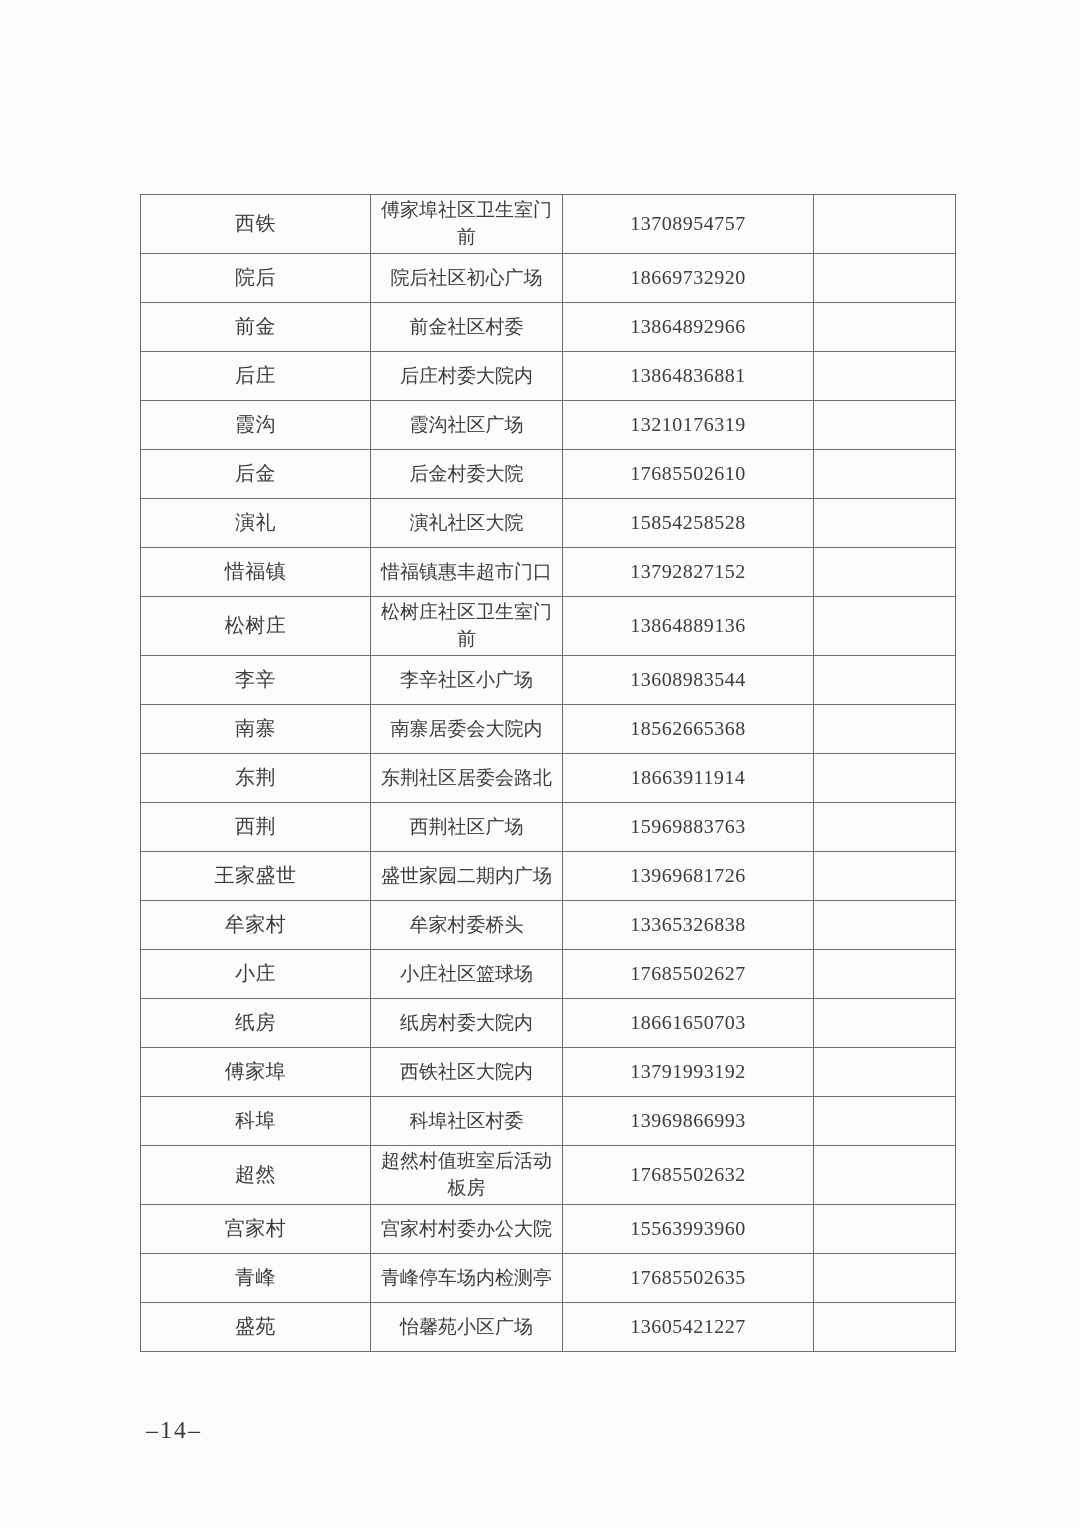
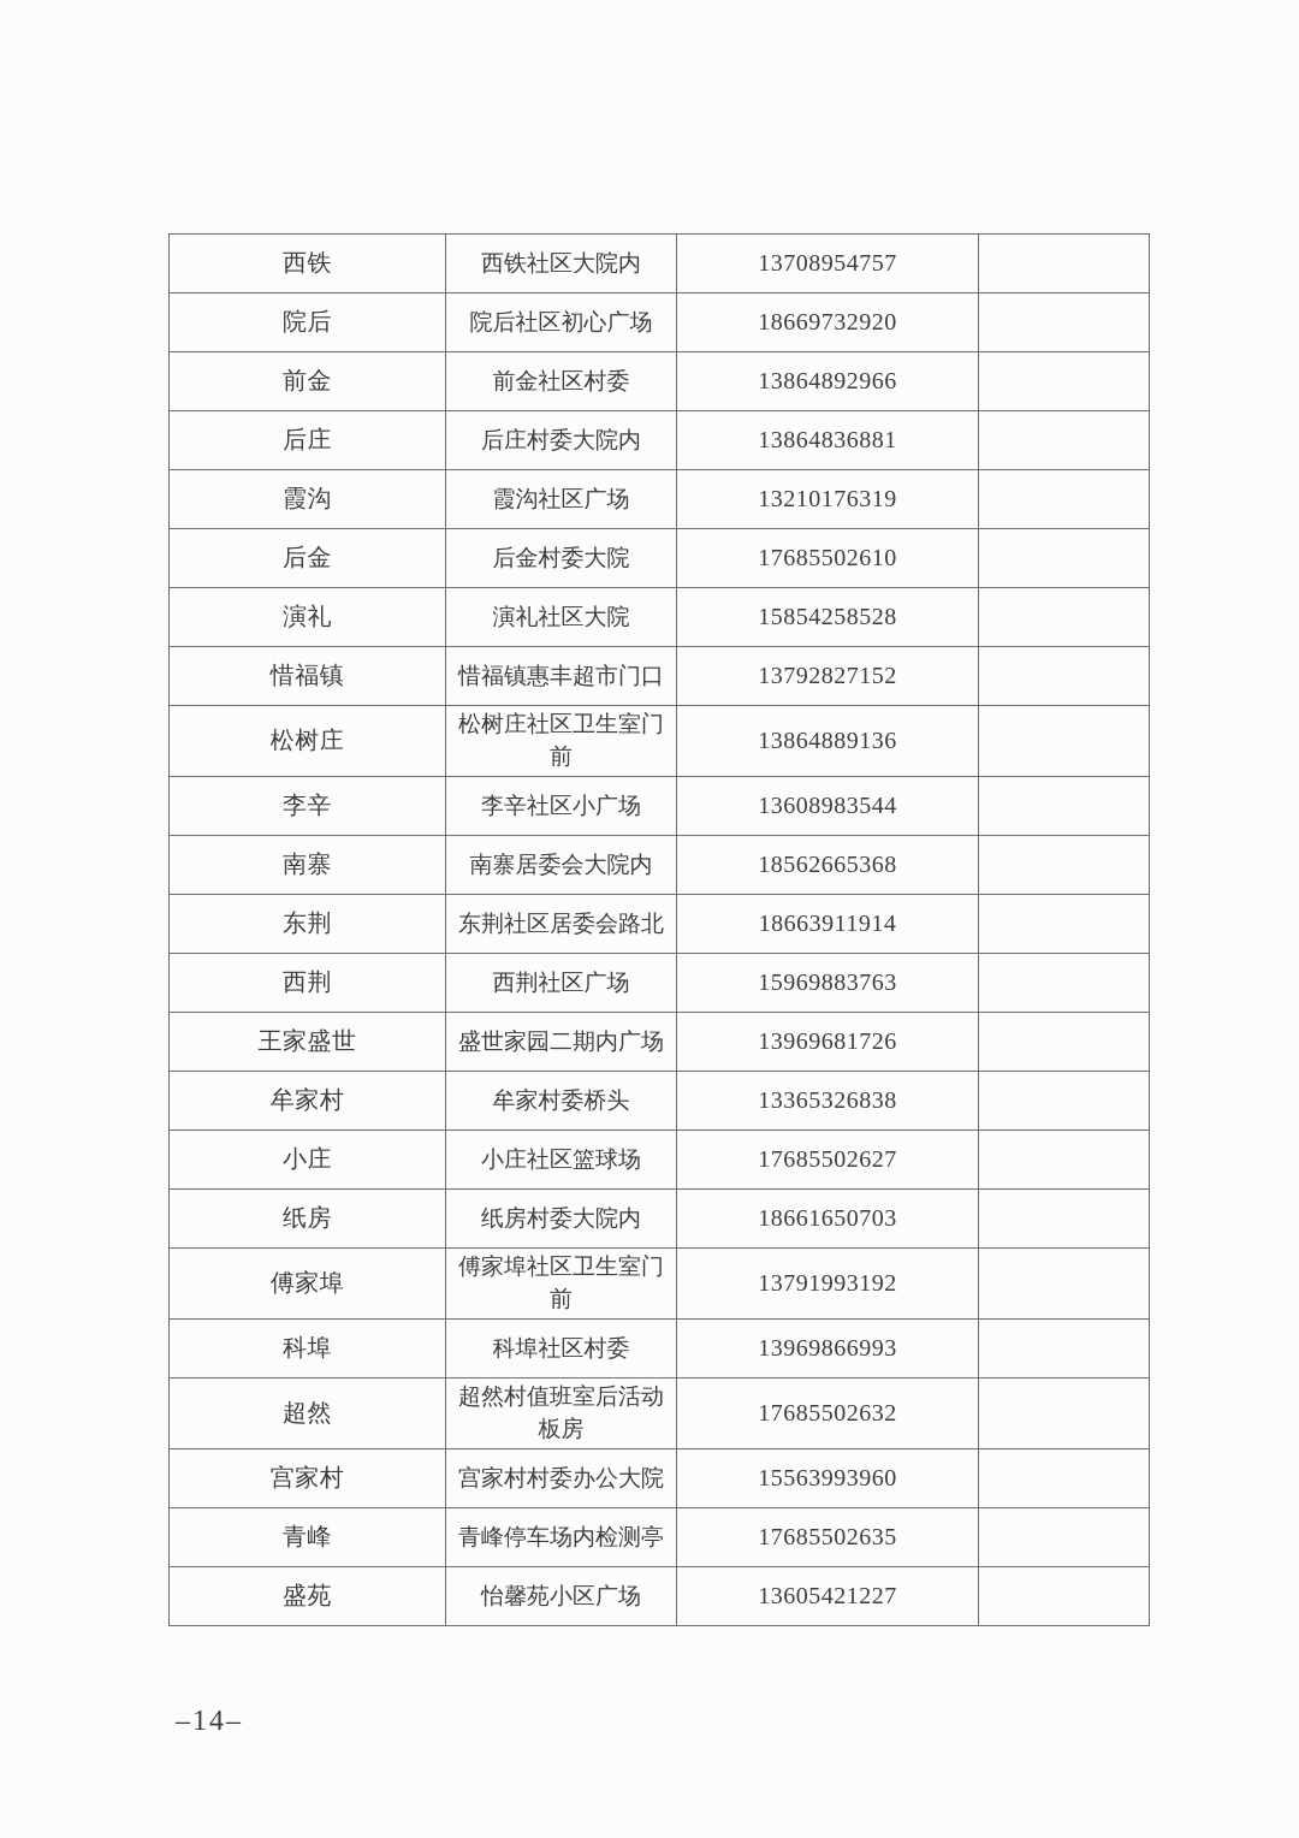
- 西铁	傅家埠社区卫生室门前	13708954757
+ 西铁	西铁社区大院内	13708954757
  院后	院后社区初心广场	18669732920
  前金	前金社区村委	13864892966
  后庄	后庄村委大院内	13864836881
  霞沟	霞沟社区广场	13210176319
  后金	后金村委大院	17685502610
  演礼	演礼社区大院	15854258528
  惜福镇	惜福镇惠丰超市门口	13792827152
  松树庄	松树庄社区卫生室门前	13864889136
  李辛	李辛社区小广场	13608983544
  南寨	南寨居委会大院内	18562665368
  东荆	东荆社区居委会路北	18663911914
  西荆	西荆社区广场	15969883763
  王家盛世	盛世家园二期内广场	13969681726
  牟家村	牟家村委桥头	13365326838
  小庄	小庄社区篮球场	17685502627
  纸房	纸房村委大院内	18661650703
- 傅家埠	西铁社区大院内	13791993192
+ 傅家埠	傅家埠社区卫生室门前	13791993192
  科埠	科埠社区村委	13969866993
  超然	超然村值班室后活动板房	17685502632
  宫家村	宫家村村委办公大院	15563993960
  青峰	青峰停车场内检测亭	17685502635
  盛苑	怡馨苑小区广场	13605421227
  –14–
